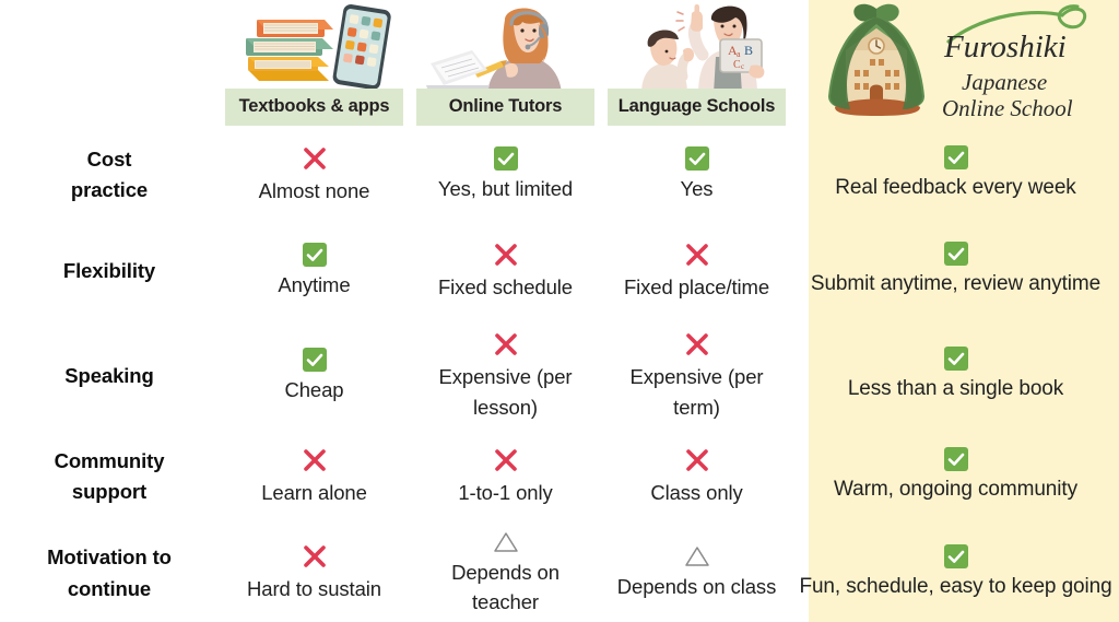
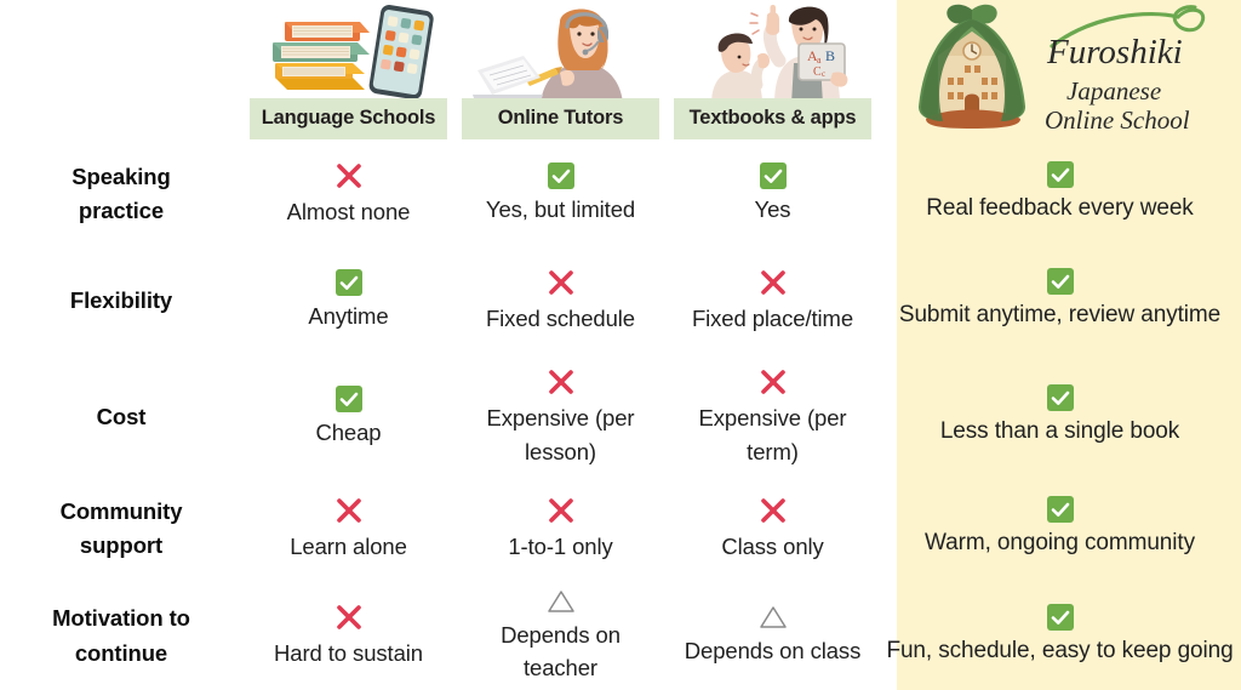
- Textbooks & apps
+ Language Schools
  Online Tutors
  A
  a
  B
  C
  c
- Language Schools
+ Textbooks & apps
  Furoshiki
  Japanese
  Online School
- Cost
+ Speaking
  practice
  Almost none
  Yes, but limited
  Yes
  Real feedback every week
  Flexibility
  Anytime
  Fixed schedule
  Fixed place/time
  Submit anytime, review anytime
- Speaking
+ Cost
  Cheap
  Expensive (per lesson)
  Expensive (per term)
  Less than a single book
  Community
  support
  Learn alone
  1-to-1 only
  Class only
  Warm, ongoing community
  Motivation to
  continue
  Hard to sustain
  Depends on teacher
  Depends on class
  Fun, schedule, easy to keep going
